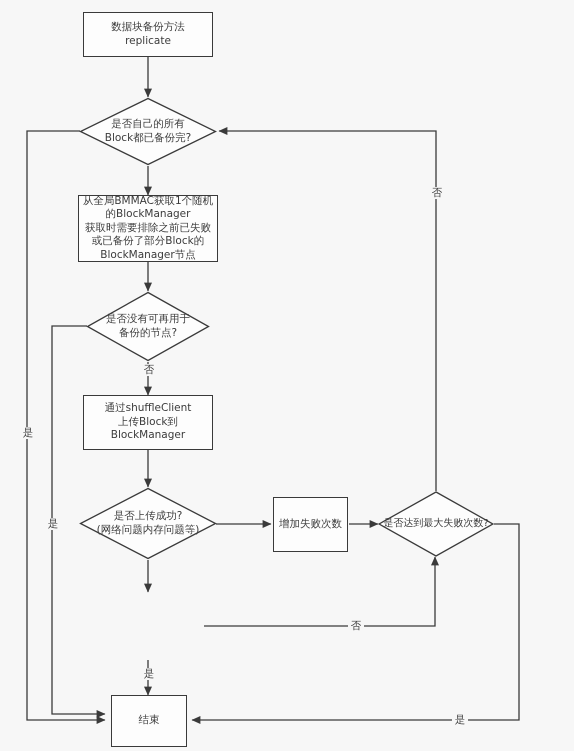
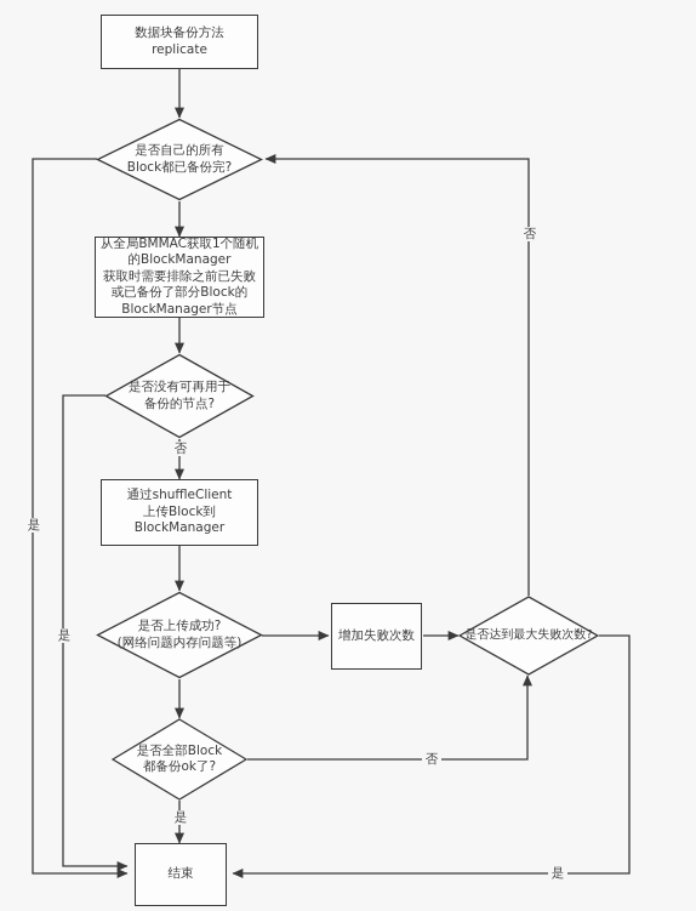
  数据块备份方法
  replicate
  是否自己的所有
  Block都已备份完?
  从全局BMMAC获取1个随机
  的BlockManager
  获取时需要排除之前已失败
  或已备份了部分Block的
  BlockManager节点
  是否没有可再用于
  备份的节点?
  通过shuffleClient
  上传Block到
  BlockManager
  是否上传成功?
  (网络问题内存问题等)
  增加失败次数
  是否达到最大失败次数?
+ 是否全部Block
+ 都备份ok了?
  结束
  否
  否
  是
  是
  否
  是
  是
